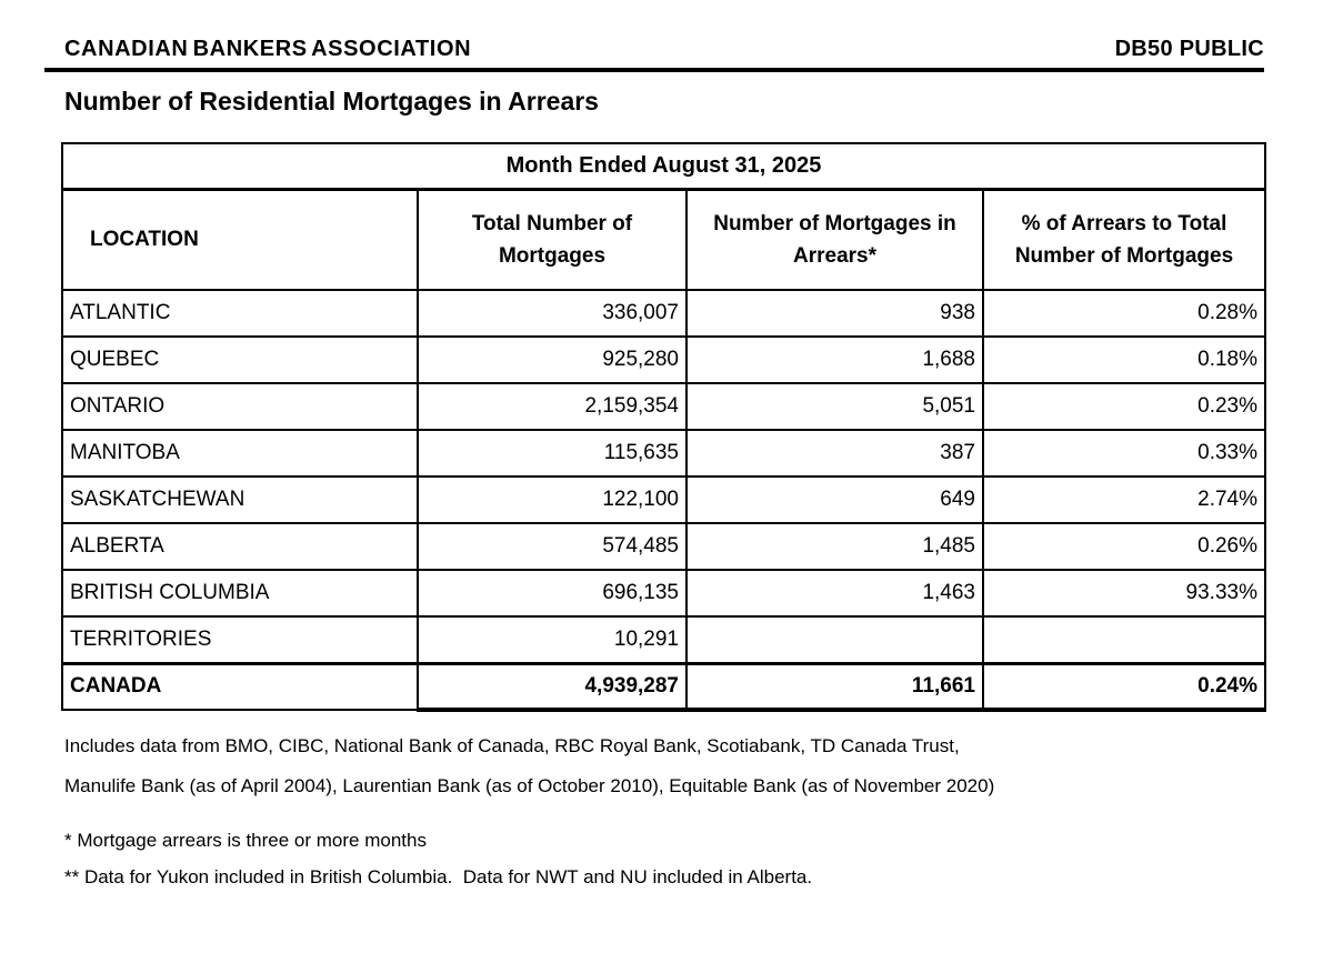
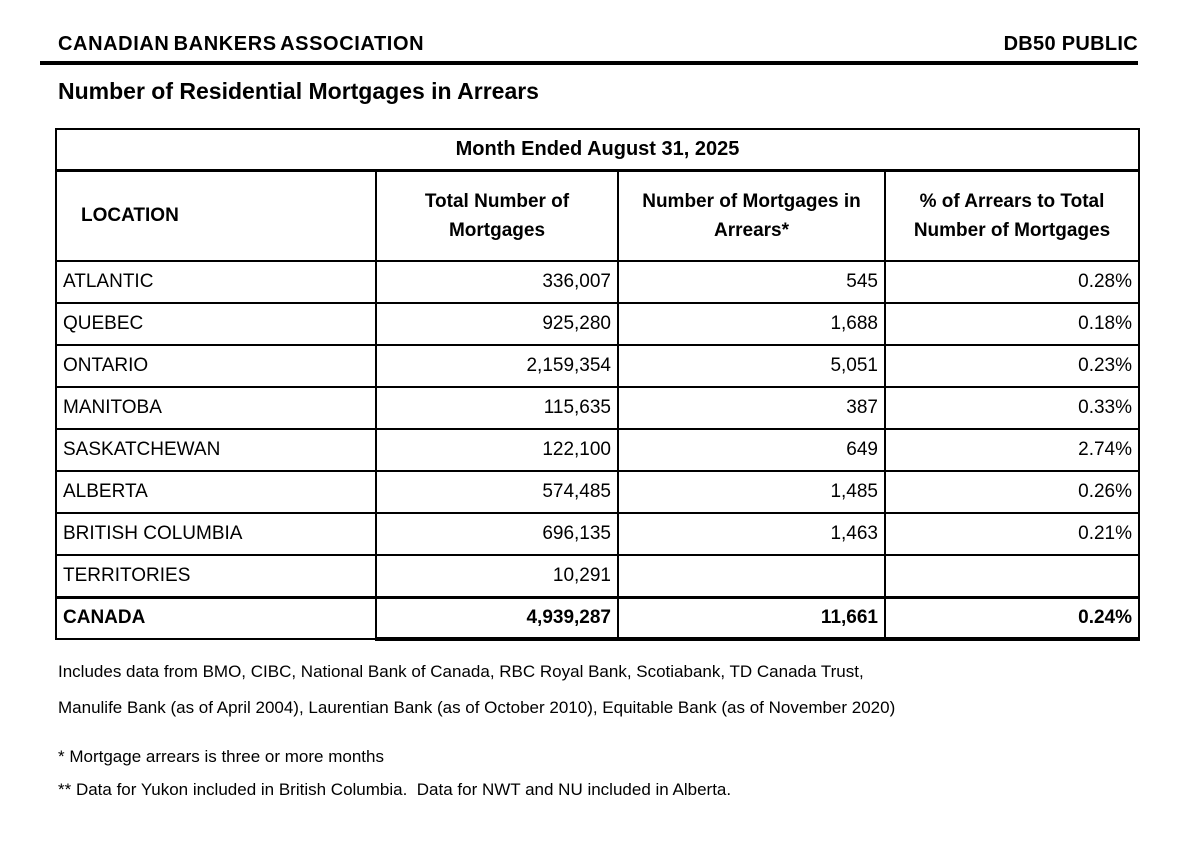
  CANADIAN BANKERS ASSOCIATION
  DB50 PUBLIC
  Number of Residential Mortgages in Arrears
  Month Ended August 31, 2025
  LOCATION	Total Number of Mortgages	Number of Mortgages in Arrears*	% of Arrears to Total Number of Mortgages
- ATLANTIC	336,007	938	0.28%
+ ATLANTIC	336,007	545	0.28%
  QUEBEC	925,280	1,688	0.18%
  ONTARIO	2,159,354	5,051	0.23%
  MANITOBA	115,635	387	0.33%
  SASKATCHEWAN	122,100	649	2.74%
  ALBERTA	574,485	1,485	0.26%
- BRITISH COLUMBIA	696,135	1,463	93.33%
+ BRITISH COLUMBIA	696,135	1,463	0.21%
  TERRITORIES	10,291
  CANADA	4,939,287	11,661	0.24%
  Includes data from BMO, CIBC, National Bank of Canada, RBC Royal Bank, Scotiabank, TD Canada Trust,
  Manulife Bank (as of April 2004), Laurentian Bank (as of October 2010), Equitable Bank (as of November 2020)
  * Mortgage arrears is three or more months
  ** Data for Yukon included in British Columbia. Data for NWT and NU included in Alberta.
